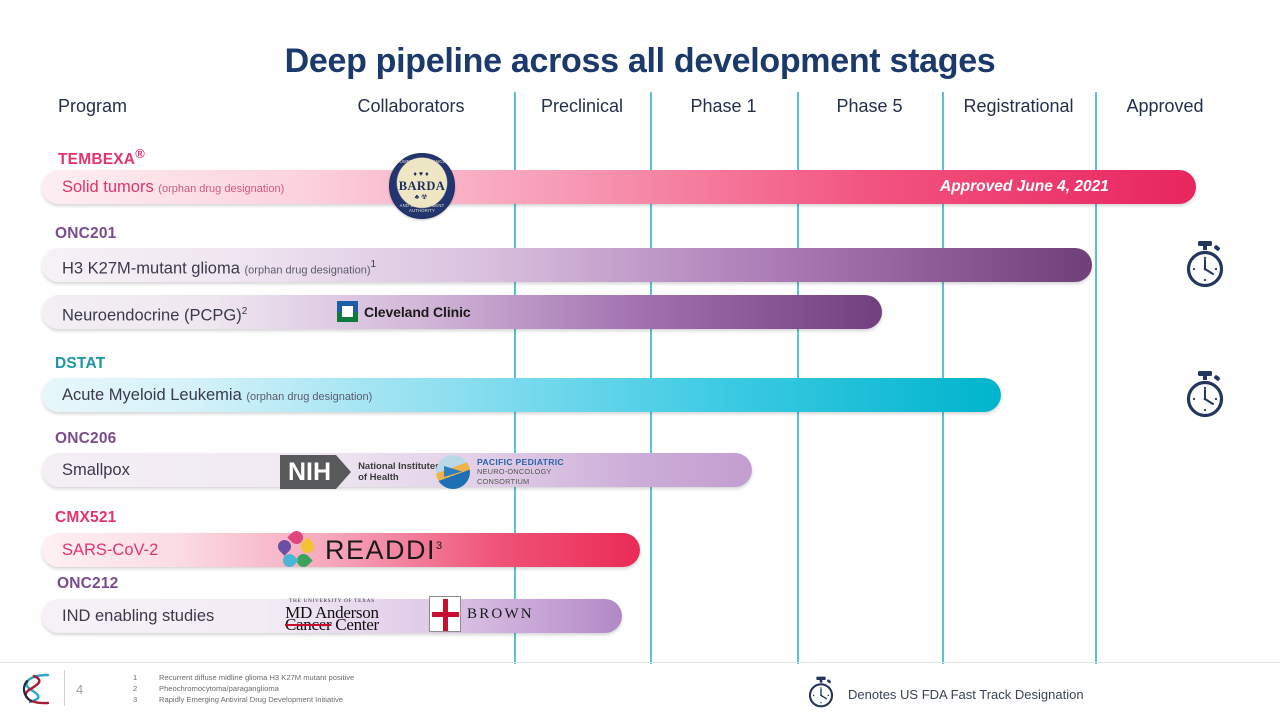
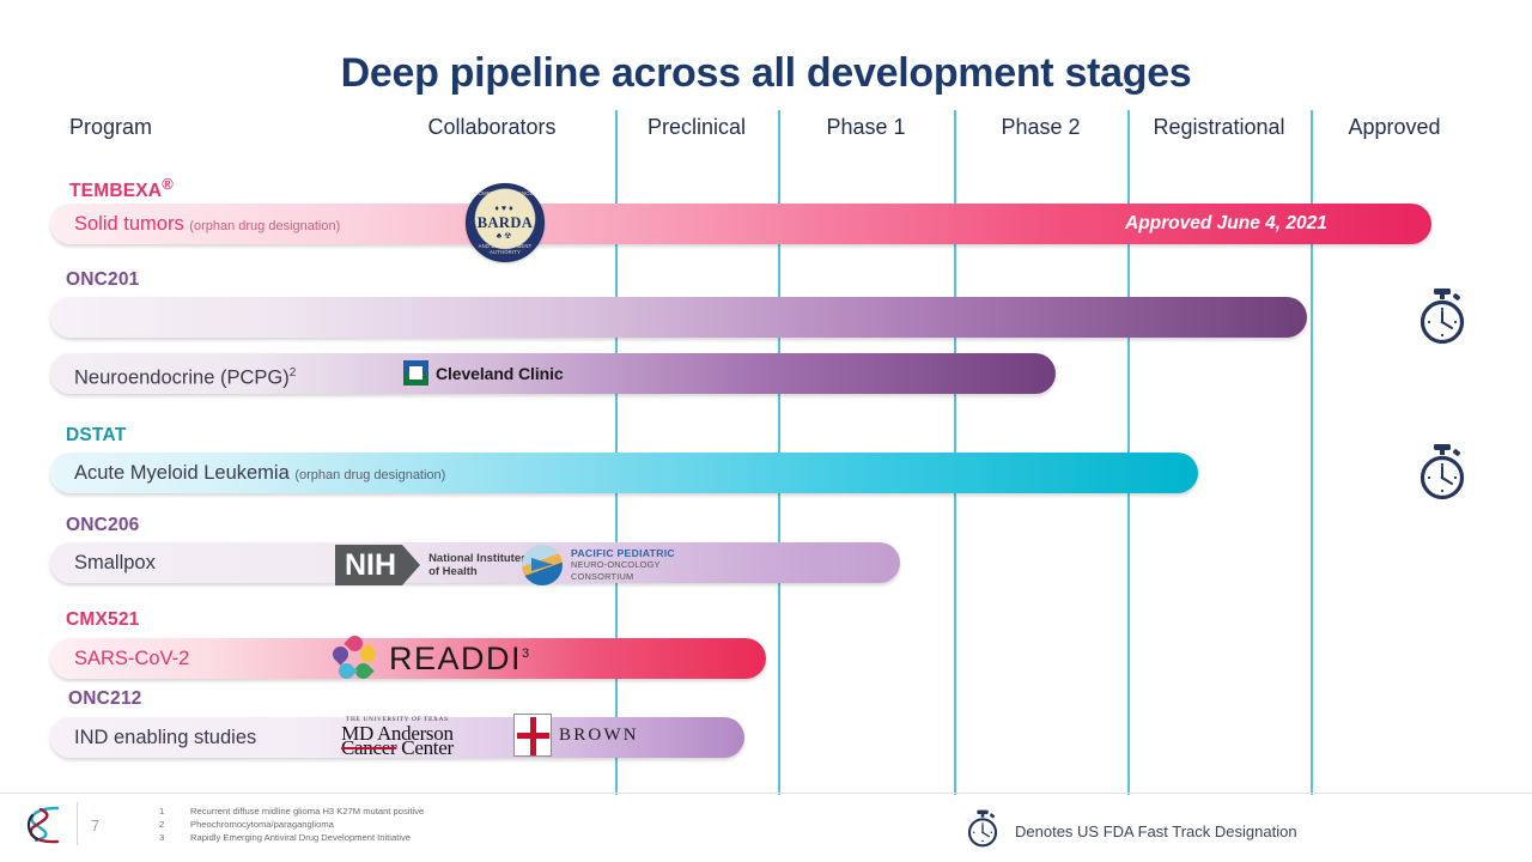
  Deep pipeline across all development stages
  Program
  Collaborators
  Preclinical
  Phase 1
- Phase 5
+ Phase 2
  Registrational
  Approved
  TEMBEXA®
  Solid tumors (orphan drug designation)
  Approved June 4, 2021
  BARDA
  ONC201
- H3 K27M-mutant glioma (orphan drug designation)1
  Neuroendocrine (PCPG)2
  Cleveland Clinic
  DSTAT
  Acute Myeloid Leukemia (orphan drug designation)
  ONC206
  Smallpox
  NIH
  National Institute
  of Health
  PACIFIC PEDIATRIC
  NEURO-ONCOLOGY
  CONSORTIUM
  CMX521
  SARS-CoV-2
  READDI3
  ONC212
  IND enabling studies
  MD Anderson
  Cancer Center
  BROWN
- 4
+ 7
  1
  Recurrent diffuse midline glioma H3 K27M mutant positive
  2
  Pheochromocytoma/paraganglioma
  3
  Rapidly Emerging Antiviral Drug Development Initiative
  Denotes US FDA Fast Track Designation
